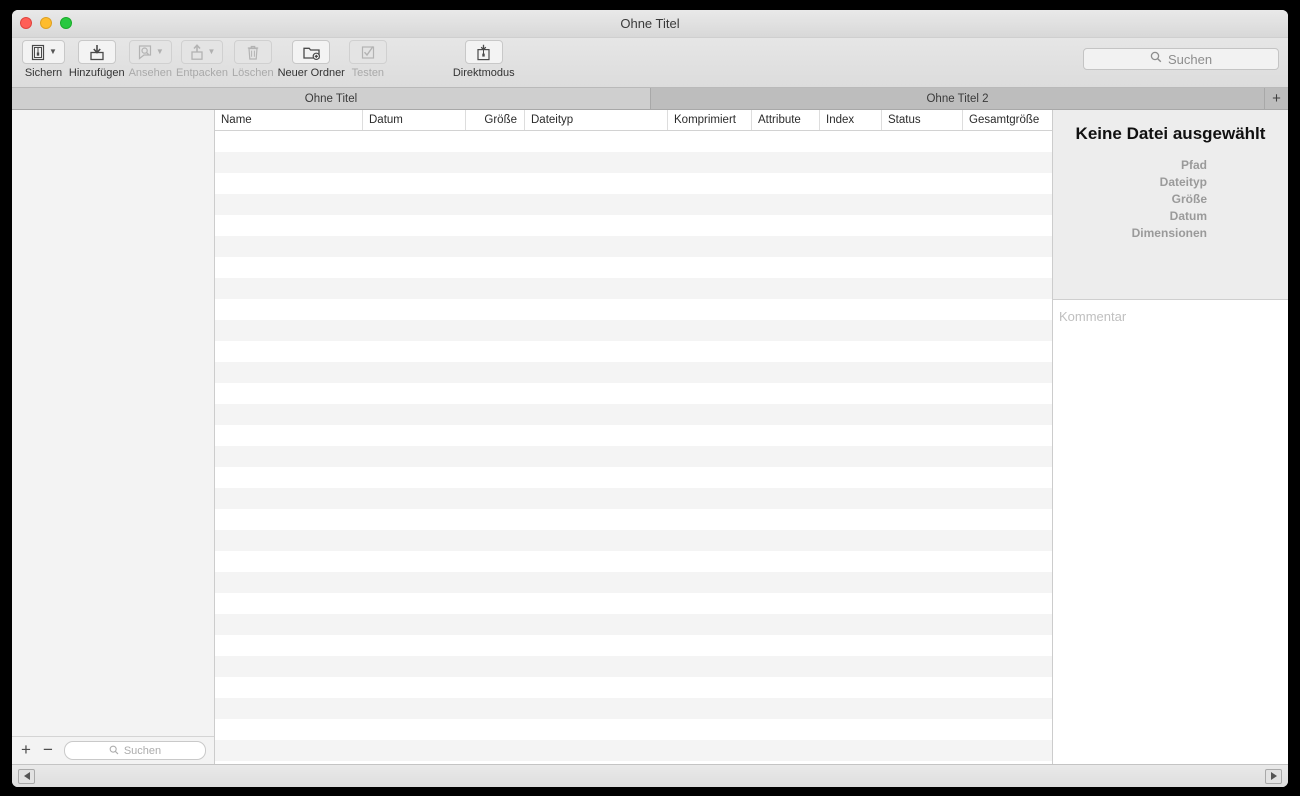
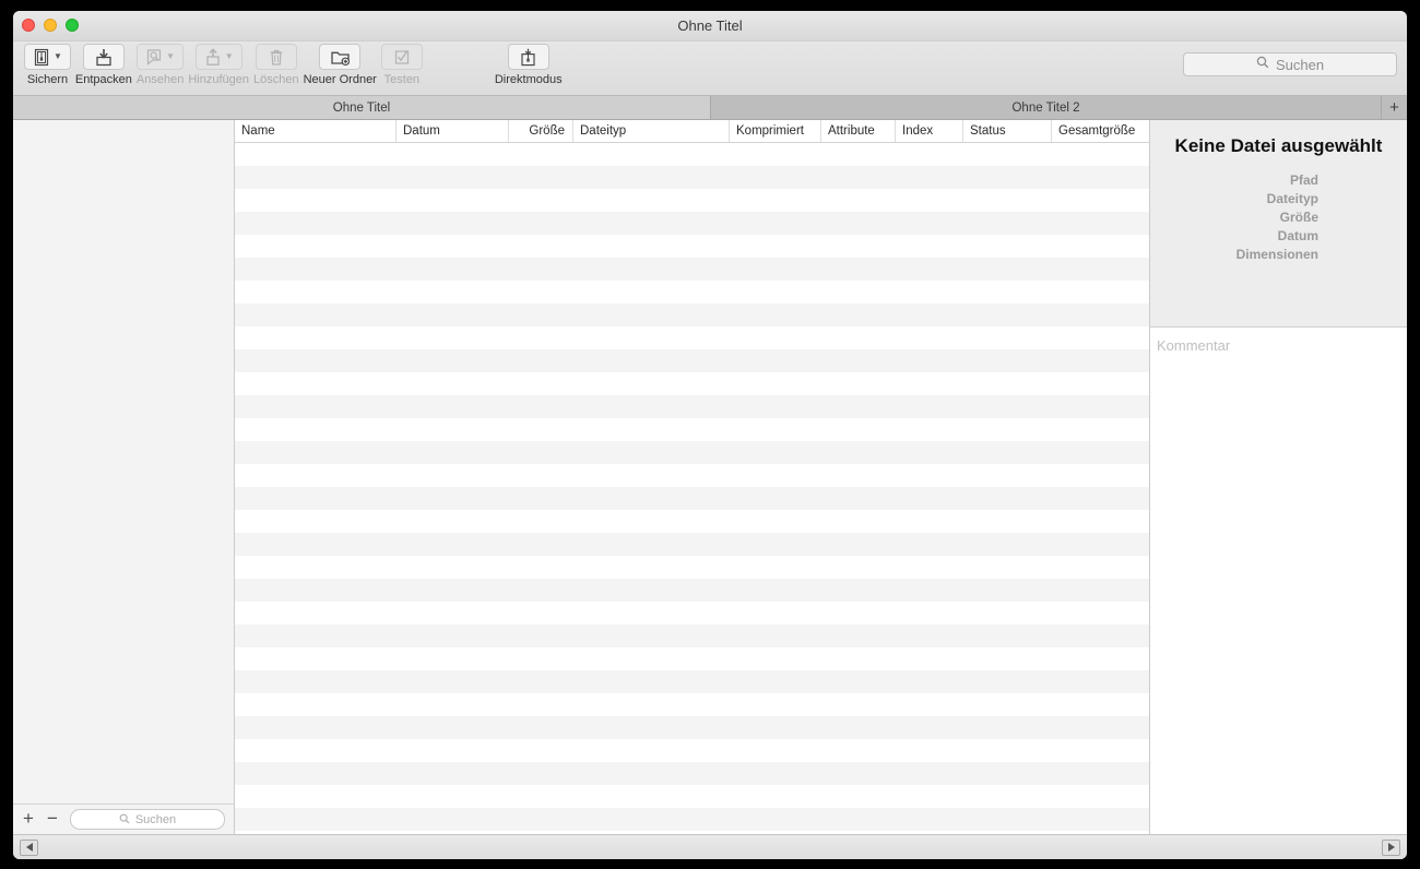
  Ohne Titel
  ▼
  Sichern
- Hinzufügen
+ Entpacken
  ▼
  Ansehen
  ▼
- Entpacken
+ Hinzufügen
  Löschen
  Neuer Ordner
  Testen
  Direktmodus
  Suchen
  Ohne Titel
  Ohne Titel 2
  +
  +
  −
  Suchen
  Name
  Datum
  Größe
  Dateityp
  Komprimiert
  Attribute
  Index
  Status
  Gesamtgröße
  Keine Datei ausgewählt
  Pfad
  Dateityp
  Größe
  Datum
  Dimensionen
  Kommentar
